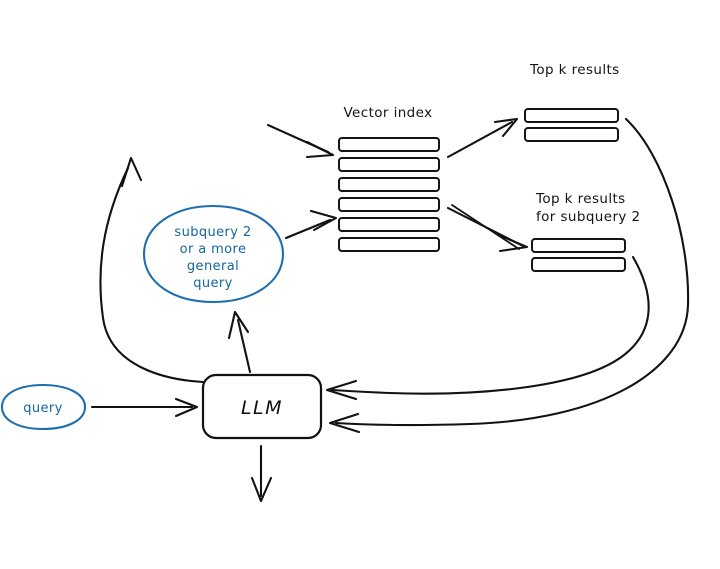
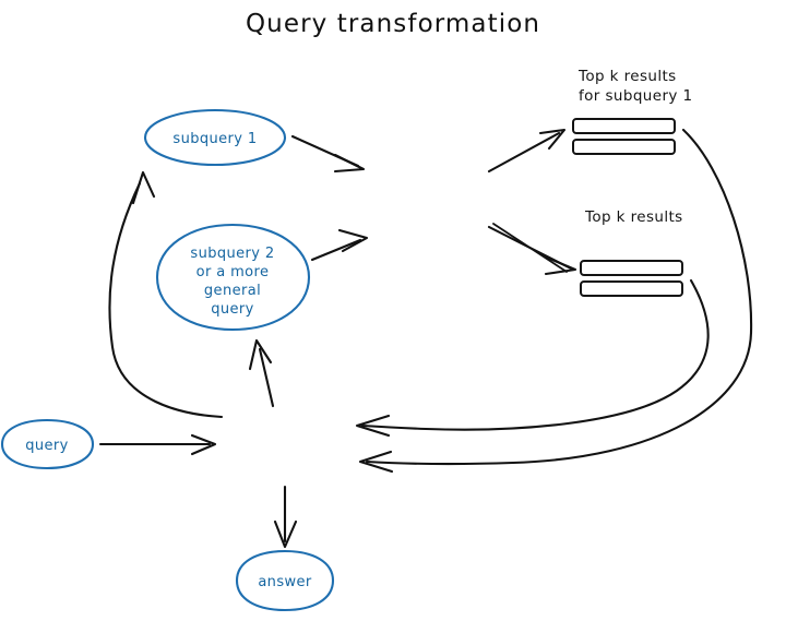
+ Query transformation
+ subquery 1
  subquery 2
  or a more
  general
  query
- Vector index
  Top k results
+ for subquery 1
  Top k results
- for subquery 2
- LLM
  query
+ answer
